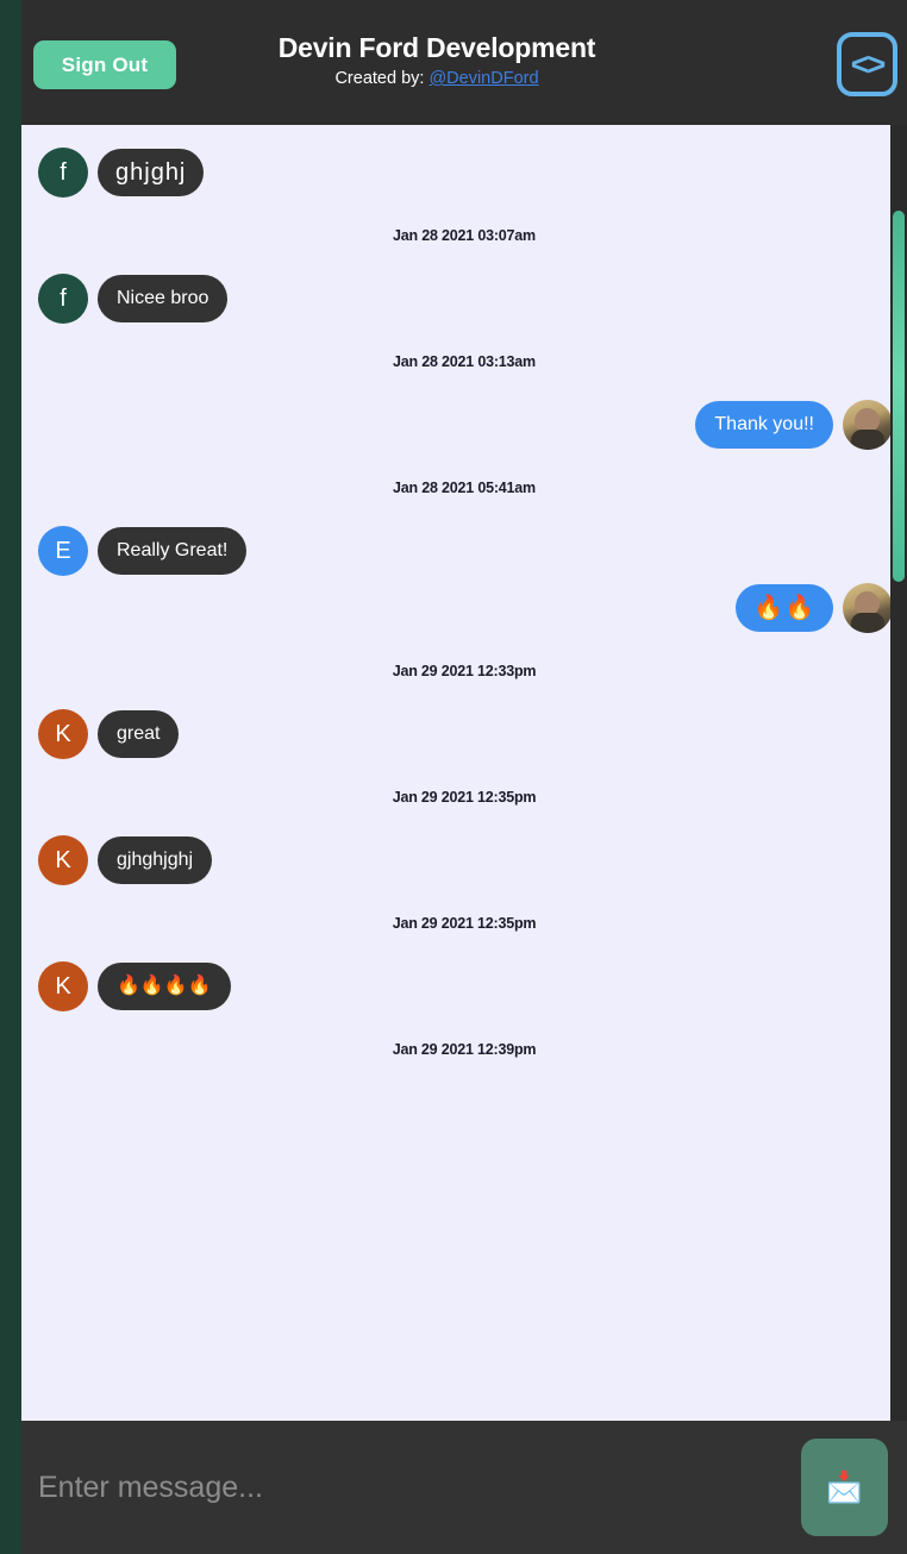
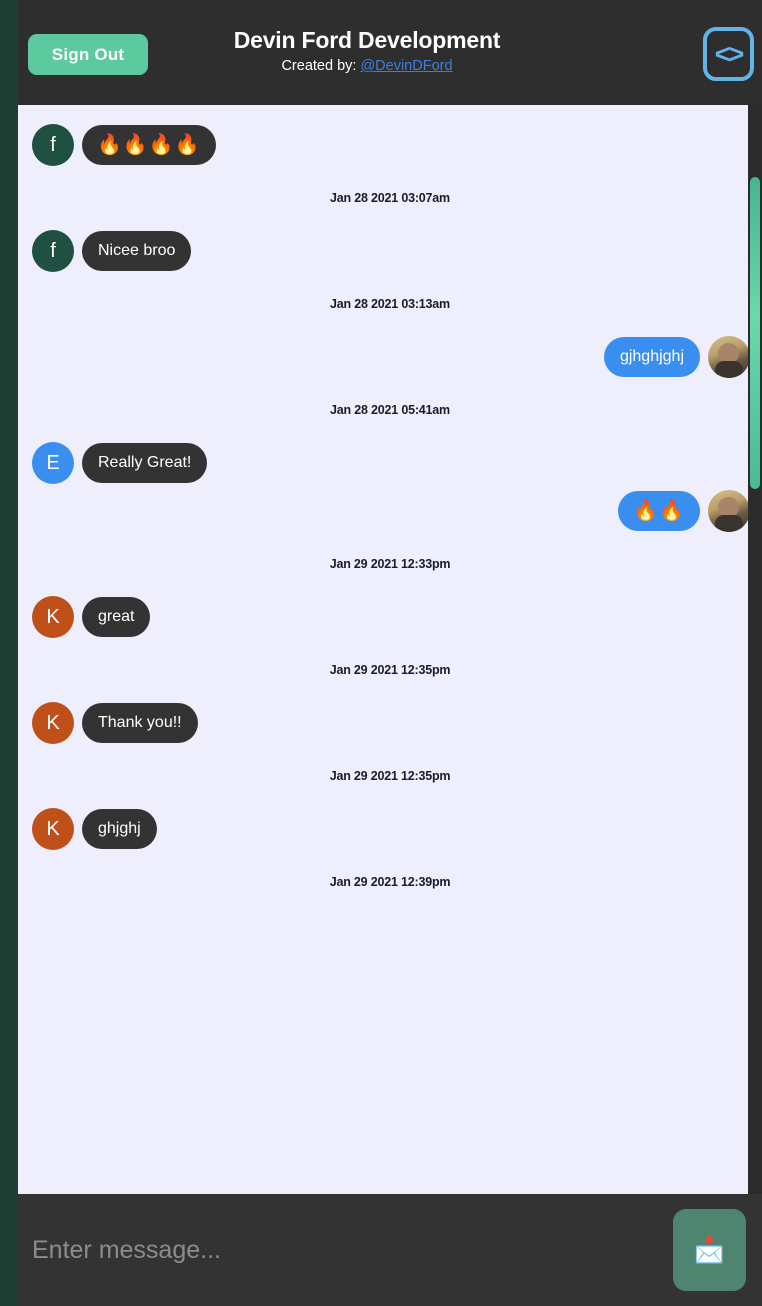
  Sign Out
  Devin Ford Development
  Created by: @DevinDFord
  <>
  f
- ghjghj
+ 🔥🔥🔥🔥
  Jan 28 2021 03:07am
  f
  Nicee broo
  Jan 28 2021 03:13am
- Thank you!!
+ gjhghjghj
  Jan 28 2021 05:41am
  E
  Really Great!
  🔥🔥
  Jan 29 2021 12:33pm
  K
  great
  Jan 29 2021 12:35pm
  K
- gjhghjghj
+ Thank you!!
  Jan 29 2021 12:35pm
  K
- 🔥🔥🔥🔥
+ ghjghj
  Jan 29 2021 12:39pm
  Enter message...
  📩
